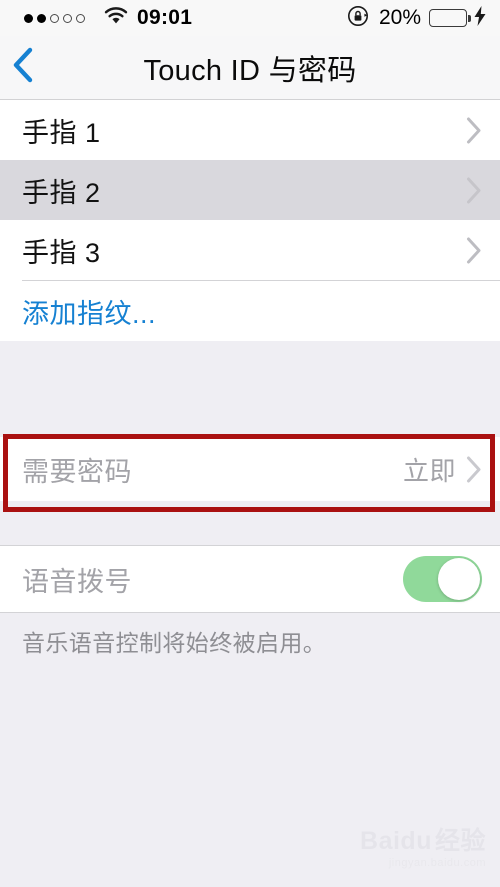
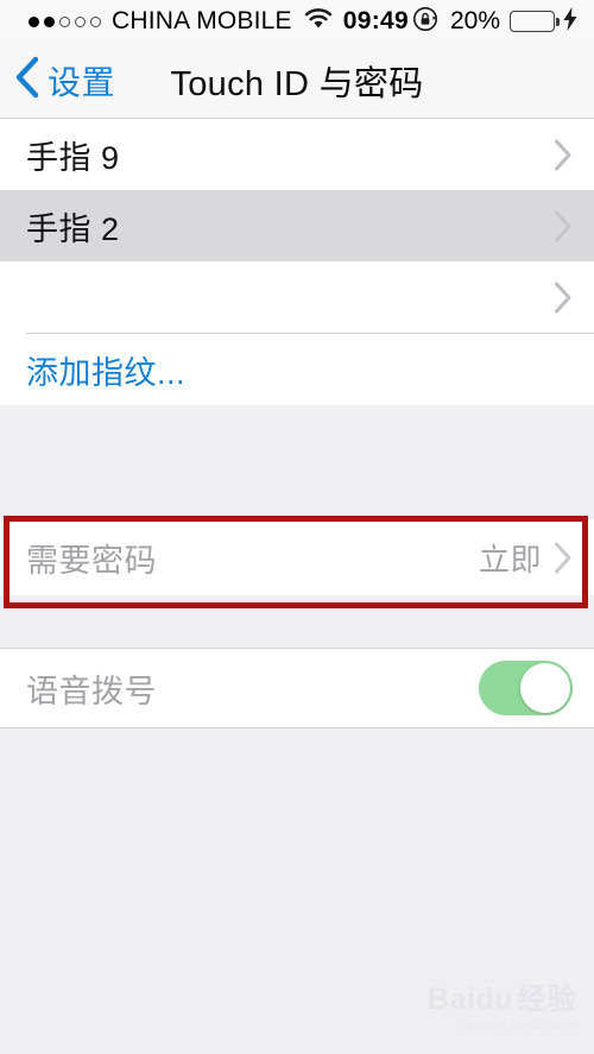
+ CHINA MOBILE
- 09:01
+ 09:49
  20%
+ 设置
  Touch ID 与密码
- 手指 1
+ 手指 9
  手指 2
- 手指 3
  添加指纹...
  需要密码
  立即
  语音拨号
- 音乐语音控制将始终被启用。
